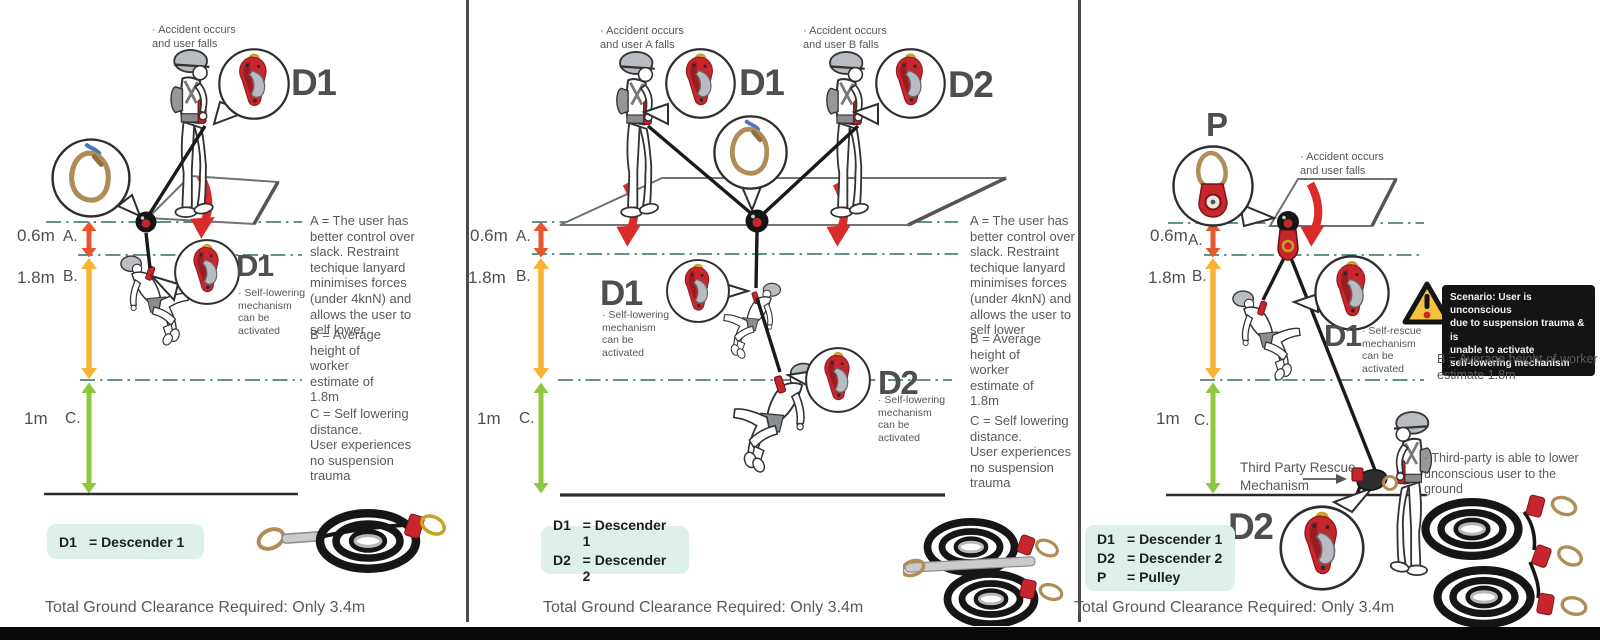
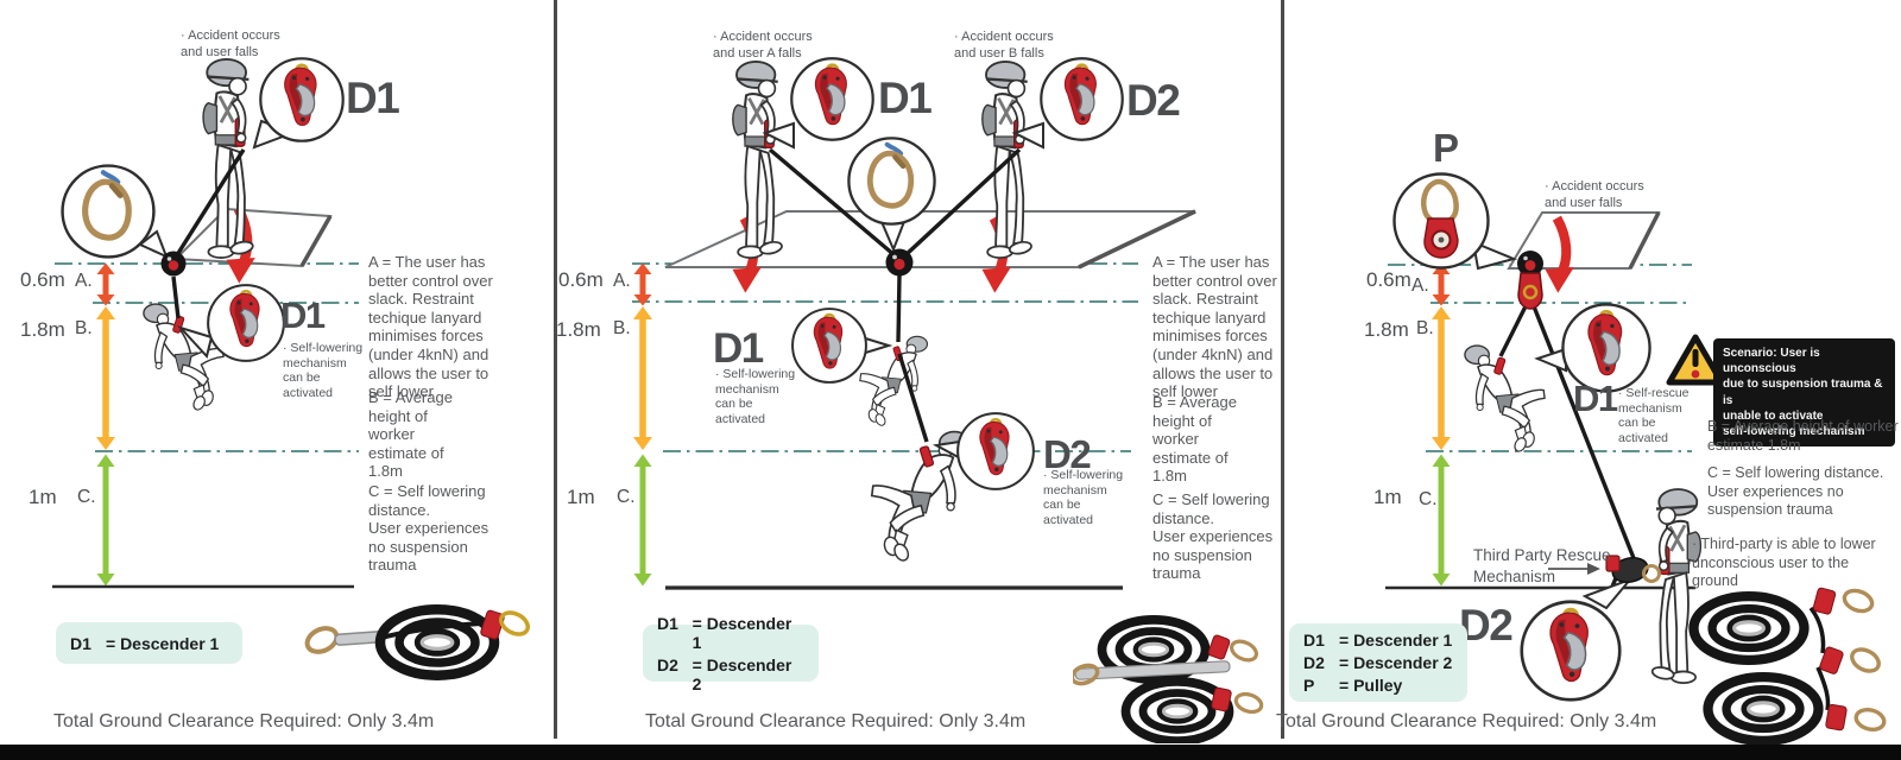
  · Accident occurs
  and user falls
  D1
  D1
  · Self-lowering
  mechanism
  can be
  activated
  0.6m
  A.
  1.8m
  B.
  1m
  C.
  A = The user has
  better control over
  slack. Restraint
  techique lanyard
  minimises forces
  (under 4knN) and
  allows the user to
  self lower
  B = Average
  height of
  worker
  estimate of
  1.8m
  C = Self lowering
  distance.
  User experiences
  no suspension
  trauma
  D1
  = Descender 1
  Total Ground Clearance Required: Only 3.4m
  · Accident occurs
  and user A falls
  · Accident occurs
  and user B falls
  D1
  D2
  D1
  · Self-lowering
  mechanism
  can be
  activated
  D2
  · Self-lowering
  mechanism
  can be
  activated
  0.6m
  A.
  1.8m
  B.
  1m
  C.
  A = The user has
  better control over
  slack. Restraint
  techique lanyard
  minimises forces
  (under 4knN) and
  allows the user to
  self lower
  B = Average
  height of
  worker
  estimate of
  1.8m
  C = Self lowering
  distance.
  User experiences
  no suspension
  trauma
  D1
  = Descender 1
  D2
  = Descender 2
  Total Ground Clearance Required: Only 3.4m
  P
  · Accident occurs
  and user falls
  D1
  · Self-rescue
  mechanism
  can be
  activated
  D2
  0.6m
  A.
  1.8m
  B.
  1m
  C.
  Scenario: User is unconscious
  due to suspension trauma & is
  unable to activate
  self-lowering mechanism
  B = Average height of worker
  estimate 1.8m
+ C = Self lowering distance.
+ User experiences no
+ suspension trauma
  · Third-party is able to lower
  unconscious user to the
  ground
  Third Party Rescue
  Mechanism
  D1
  = Descender 1
  D2
  = Descender 2
  P
  = Pulley
  Total Ground Clearance Required: Only 3.4m
